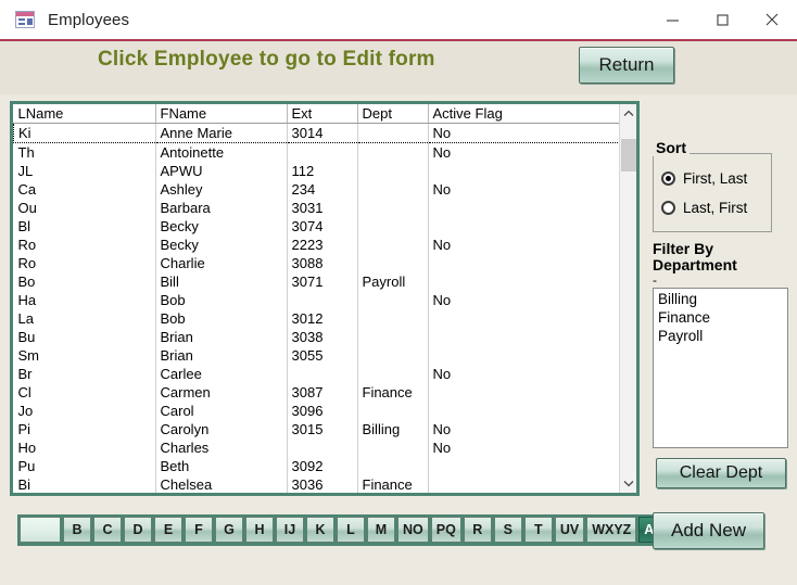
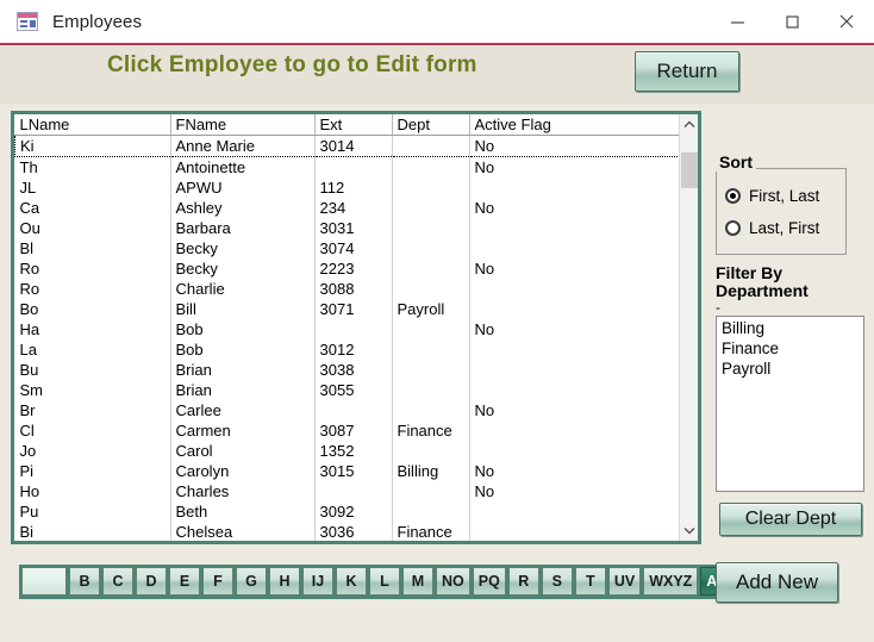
  Employees
  Click Employee to go to Edit form
  Return
  LName	FName	Ext	Dept	Active Flag
  Ki	Anne Marie	3014		No
  Th	Antoinette			No
  JL	APWU	112
  Ca	Ashley	234		No
  Ou	Barbara	3031
  Bl	Becky	3074
  Ro	Becky	2223		No
  Ro	Charlie	3088
  Bo	Bill	3071	Payroll
  Ha	Bob			No
  La	Bob	3012
  Bu	Brian	3038
  Sm	Brian	3055
  Br	Carlee			No
  Cl	Carmen	3087	Finance
- Jo	Carol	3096
+ Jo	Carol	1352
  Pi	Carolyn	3015	Billing	No
  Ho	Charles			No
  Pu	Beth	3092
  Bi	Chelsea	3036	Finance
  Sort
  First, Last
  Last, First
  Filter By Department
  -
  Billing
  Finance
  Payroll
  Clear Dept
  B
  C
  D
  E
  F
  G
  H
  IJ
  K
  L
  M
  NO
  PQ
  R
  S
  T
  UV
  WXYZ
  Add New
